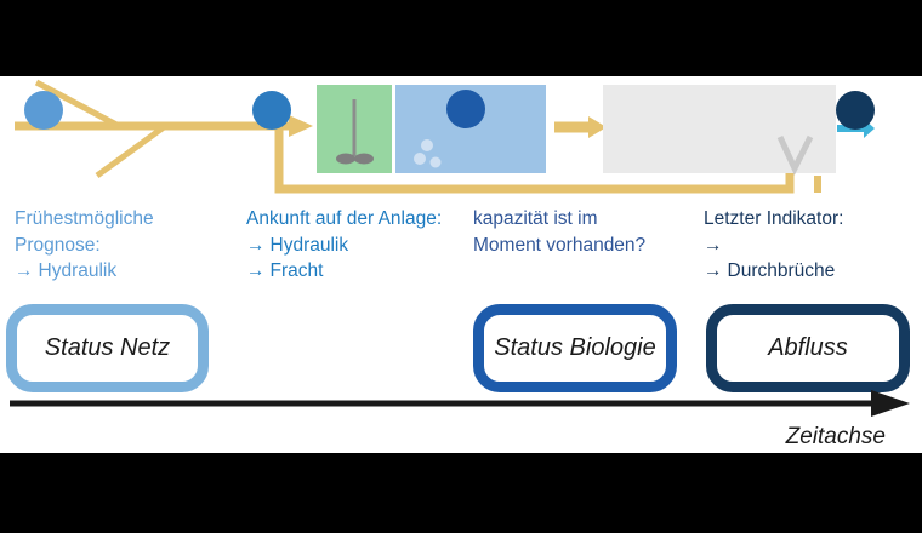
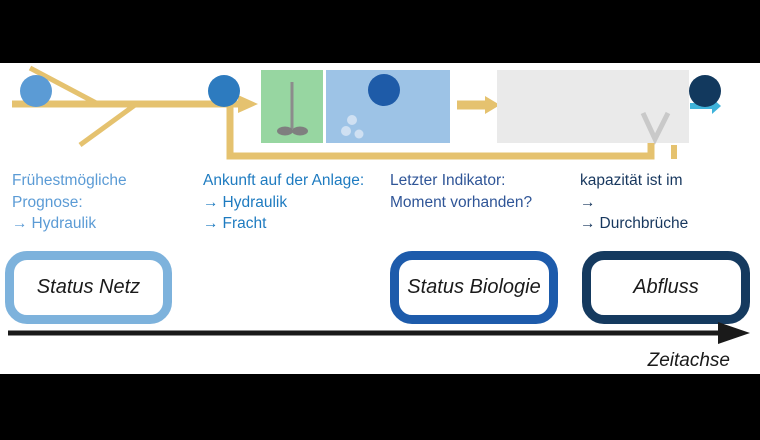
  Frühestmögliche
  Prognose:
  →
  Hydraulik
  Ankunft auf der Anlage:
  →
  Hydraulik
  →
  Fracht
- kapazität ist im
+ Letzter Indikator:
  Moment vorhanden?
- Letzter Indikator:
+ kapazität ist im
  →
  →
  Durchbrüche
  Status Netz
  Status Biologie
  Abfluss
  Zeitachse
